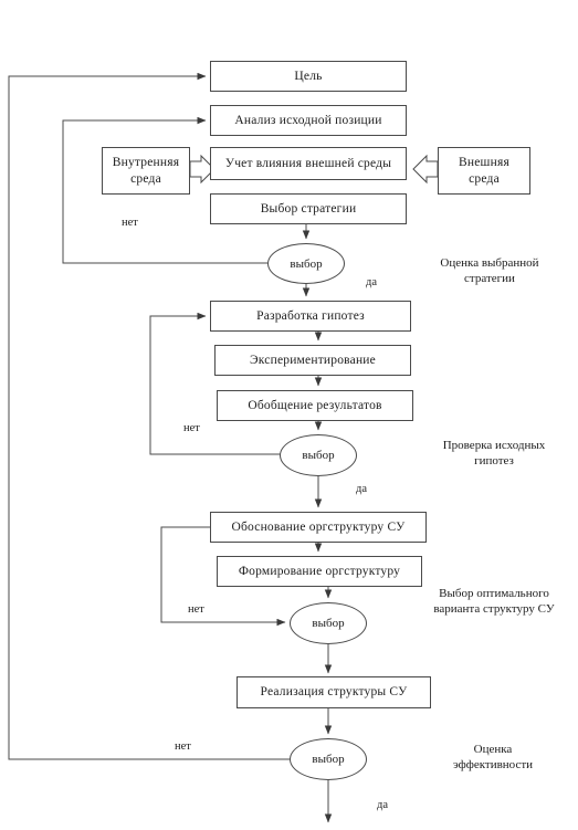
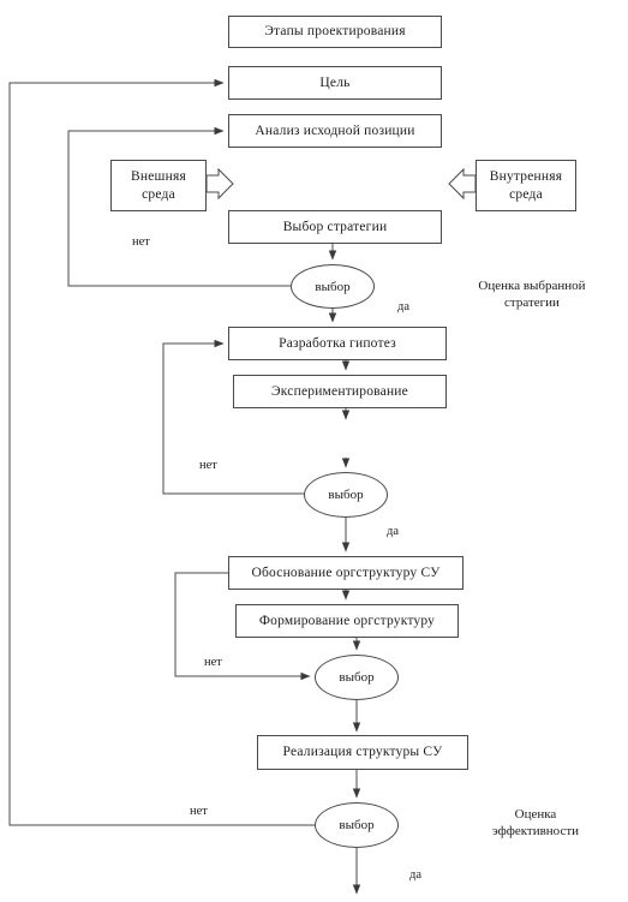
+ Этапы проектирования
  Цель
  Анализ исходной позиции
- Учет влияния внешней среды
  Выбор стратегии
  Разработка гипотез
  Экспериментирование
- Обобщение результатов
  Обоснование оргструктуру СУ
  Формирование оргструктуру
  Реализация структуры СУ
- Внутренняя
+ Внешняя
  среда
- Внешняя
+ Внутренняя
  среда
  выбор
  выбор
  выбор
  выбор
  Оценка выбранной
  стратегии
- Проверка исходных
- гипотез
- Выбор оптимального
- варианта структуру СУ
  Оценка
  эффективности
  нет
  нет
  нет
  нет
  да
  да
  да
